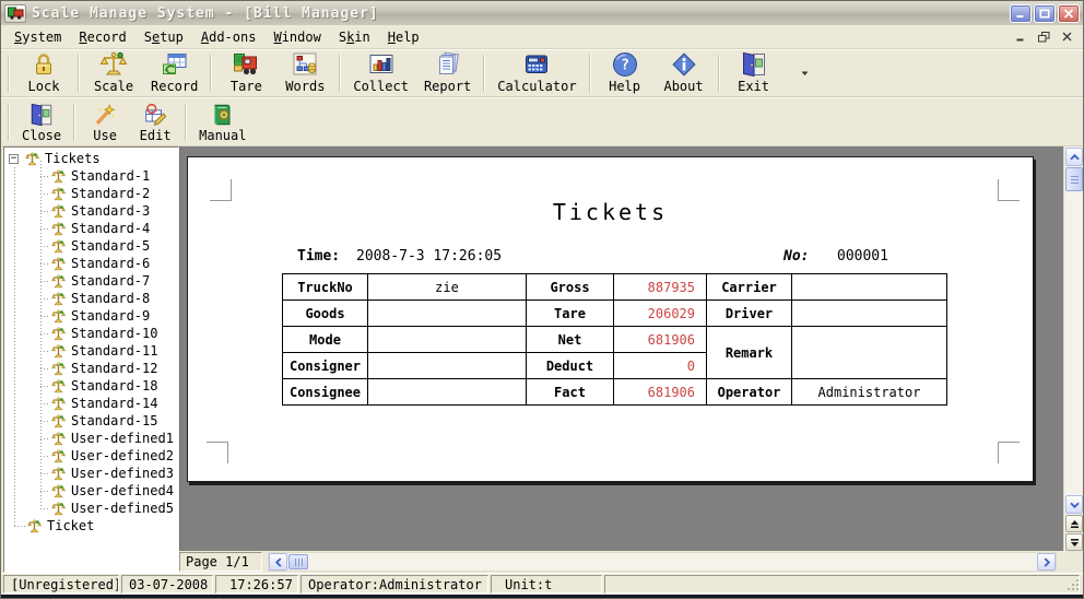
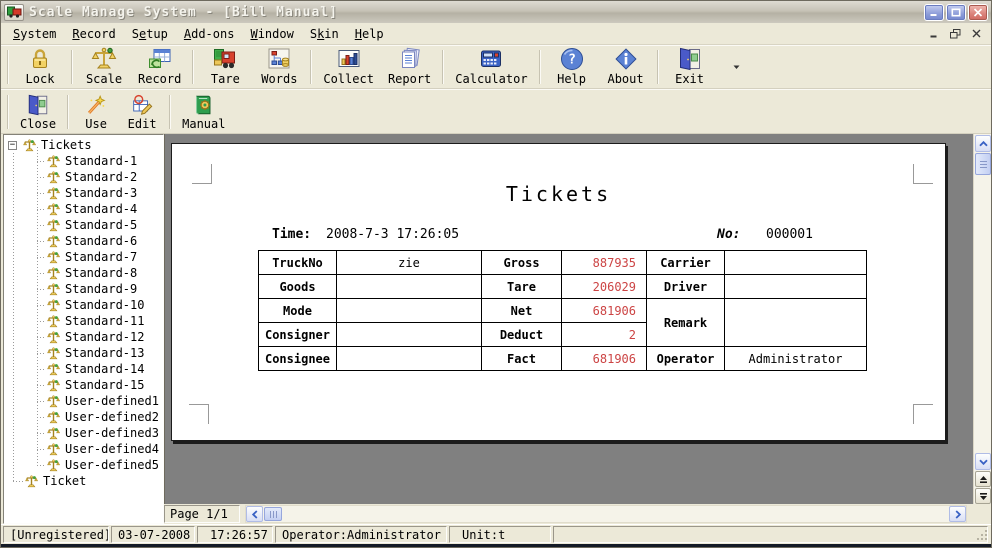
- Scale Manage System - [Bill Manager]
+ Scale Manage System - [Bill Manual]
  System
  Record
  Setup
  Add-ons
  Window
  Skin
  Help
  Lock
  Scale
  Record
  Tare
  Words
  Collect
  Report
  Calculator
  ?
  Help
  About
  Exit
  Close
  Use
  Edit
  Manual
  −
  Tickets
  Standard-1
  Standard-2
  Standard-3
  Standard-4
  Standard-5
  Standard-6
  Standard-7
  Standard-8
  Standard-9
  Standard-10
  Standard-11
  Standard-12
- Standard-18
+ Standard-13
  Standard-14
  Standard-15
  User-defined1
  User-defined2
  User-defined3
  User-defined4
  User-defined5
  Ticket
  Tickets
  Time:
  2008-7-3 17:26:05
  No:
  000001
  TruckNo	zie	Gross	887935	Carrier
  Goods		Tare	206029	Driver
  Mode		Net	681906	Remark
- Consigner		Deduct	0
+ Consigner		Deduct	2
  Consignee		Fact	681906	Operator	Administrator
  Page 1/1
  [Unregistered]
  03-07-2008
  17:26:57
  Operator:Administrator
  Unit:t
